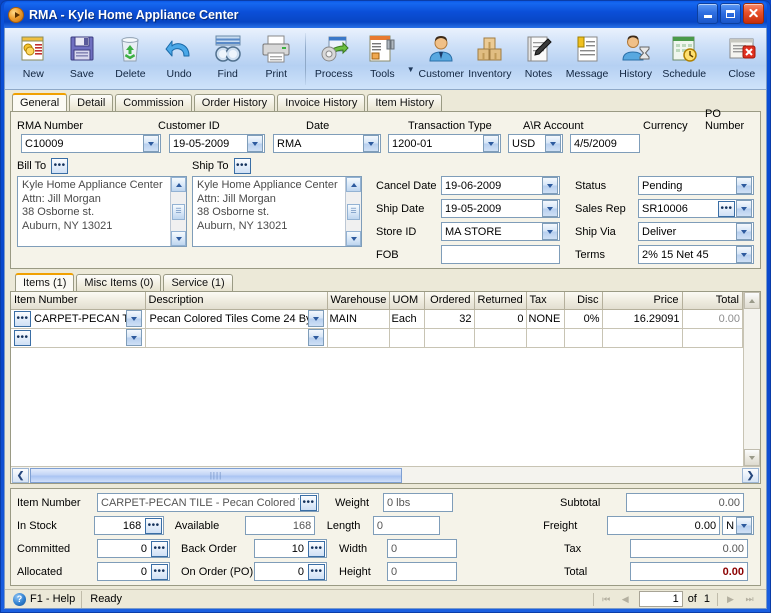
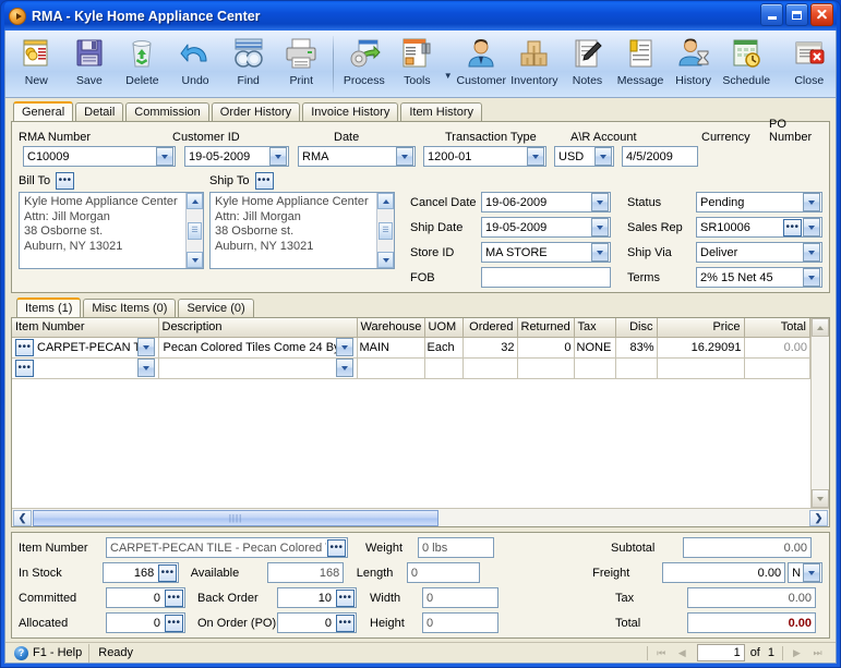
  RMA - Kyle Home Appliance Center
  New
  Save
  Delete
  Undo
  Find
  Print
  Process
  Tools
  ▼
  Customer
  Inventory
  Notes
  Message
  History
  Schedule
  Close
  General
  Detail
  Commission
  Order History
  Invoice History
  Item History
  RMA Number
  Customer ID
  Date
  Transaction Type
  A\R Account
  Currency
  PO Number
  C10009
  19-05-2009
  RMA
  1200-01
  USD
  4/5/2009
  Bill To
  •••
  Ship To
  •••
  Kyle Home Appliance Center
  Attn: Jill Morgan
  38 Osborne st.
  Auburn, NY 13021
  Kyle Home Appliance Center
  Attn: Jill Morgan
  38 Osborne st.
  Auburn, NY 13021
  Cancel Date
  19-06-2009
  Status
  Pending
  Ship Date
  19-05-2009
  Sales Rep
  SR10006
  •••
  Store ID
  MA STORE
  Ship Via
  Deliver
  FOB
  Terms
  2% 15 Net 45
  Items (1)
  Misc Items (0)
- Service (1)
+ Service (0)
  Item Number	Description	Warehouse	UOM	Ordered	Returned	Tax	Disc	Price	Total
- ••• CARPET-PECAN	Pecan Colored Tiles Come 24 B	MAIN	Each	32	0	NONE	0%	16.29091	0.00
+ ••• CARPET-PECAN	Pecan Colored Tiles Come 24 B	MAIN	Each	32	0	NONE	83%	16.29091	0.00
  •••
  ❮
  ||||
  ❯
  Item Number
  CARPET-PECAN TILE - Pecan Colored
  •••
  Weight
  0 lbs
  Subtotal
  0.00
  In Stock
  168
  •••
  Available
  168
  Length
  0
  Freight
  0.00
  N
  Committed
  0
  •••
  Back Order
  10
  •••
  Width
  0
  Tax
  0.00
  Allocated
  0
  •••
  On Order (PO)
  0
  •••
  Height
  0
  Total
  0.00
  ?
  F1 - Help
  Ready
  ⏮
  ◀
  1
  of
  1
  ▶
  ⏭
